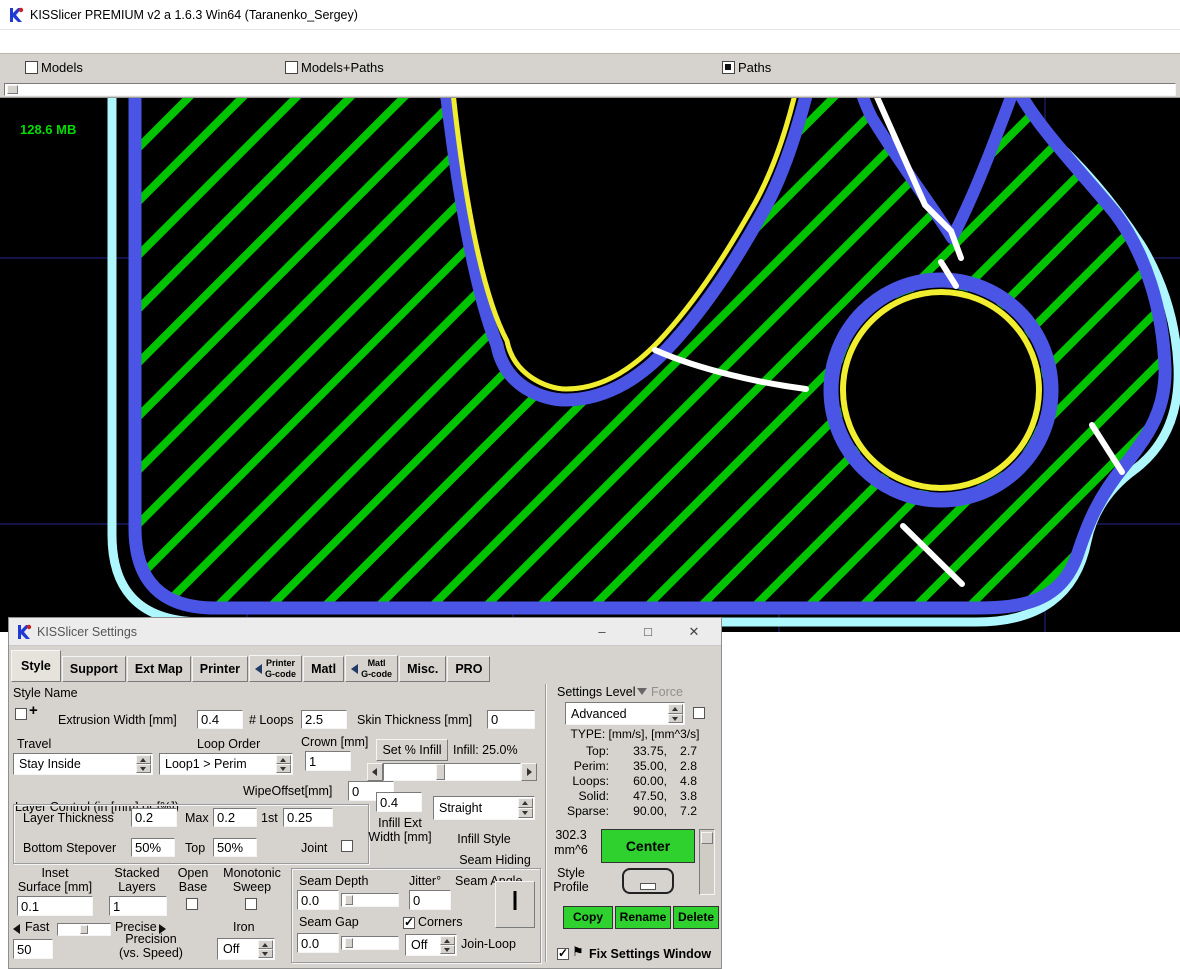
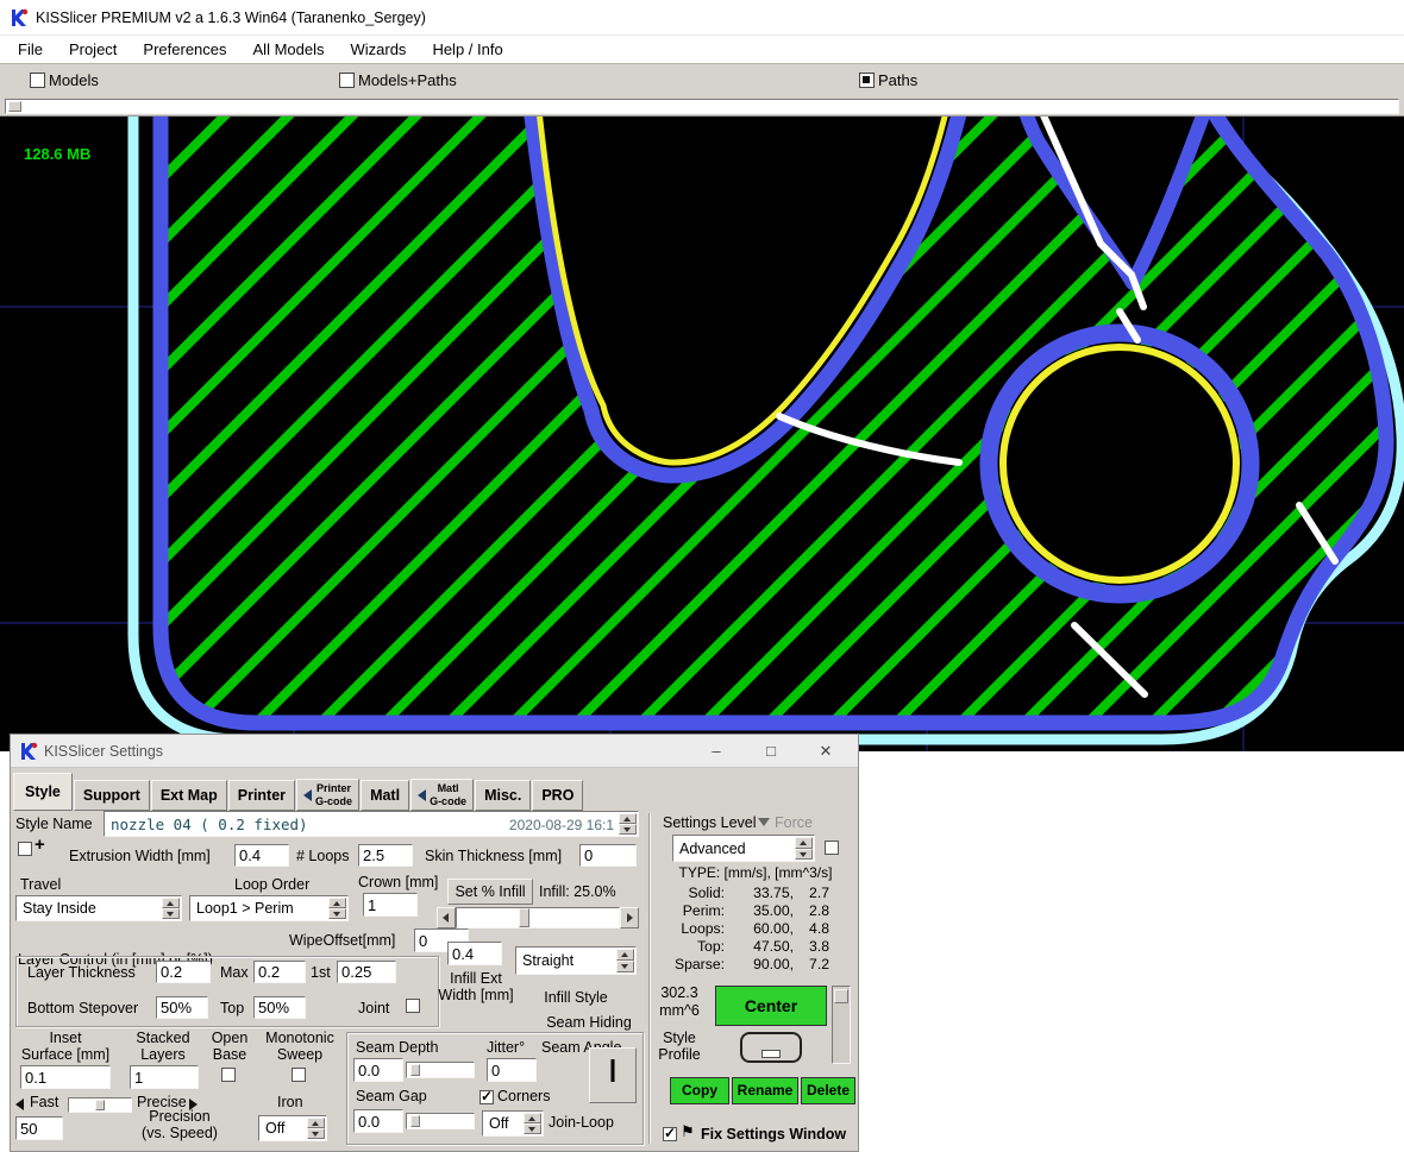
  KISSlicer PREMIUM v2 a 1.6.3 Win64 (Taranenko_Sergey)
+ File
+ Project
+ Preferences
+ All Models
+ Wizards
+ Help / Info
  Models
  Models+Paths
  Paths
  128.6 MB
  KISSlicer Settings
  –
  □
  ✕
  Style
  Support
  Ext Map
  Printer
  Printer
  G-code
  Matl
  Matl
  G-code
  Misc.
  PRO
  Style Name
+ nozzle 04 ( 0.2 fixed)
+ 2020-08-29 16:1
  +
  Extrusion Width [mm]
  0.4
  # Loops
  2.5
  Skin Thickness [mm]
  0
  Travel
  Loop Order
  Crown [mm]
  Stay Inside
  Loop1 > Perim
  1
  Set % Infill
  Infill: 25.0%
  WipeOffset[mm]
  0
  Layer Control (in [mm] or [%])
  Layer Thickness
  0.2
  Max
  0.2
  1st
  0.25
  Bottom Stepover
  50%
  Top
  50%
  Joint
  0.4
  Infill Ext
  Width [mm]
  Straight
  Infill Style
  Inset
  Surface [mm]
  0.1
  Stacked
  Layers
  1
  Open
  Base
  Monotonic
  Sweep
  Seam Hiding
  Seam Depth
  Jitter°
  0.0
  0
  Seam Gap
  Corners
  0.0
  Off
  Join-Loop
  Fast
  Precise
  50
  Precision
  (vs. Speed)
  Iron
  Off
  Settings Level
  Force
  Advanced
  TYPE: [mm/s], [mm^3/s]
- Top:
+ Solid:
  33.75,
  2.7
  Perim:
  35.00,
  2.8
  Loops:
  60.00,
  4.8
- Solid:
+ Top:
  47.50,
  3.8
  Sparse:
  90.00,
  7.2
  302.3
  mm^6
  Center
  Style
  Profile
  Copy
  Rename
  Delete
  ⚑
  Fix Settings Window
